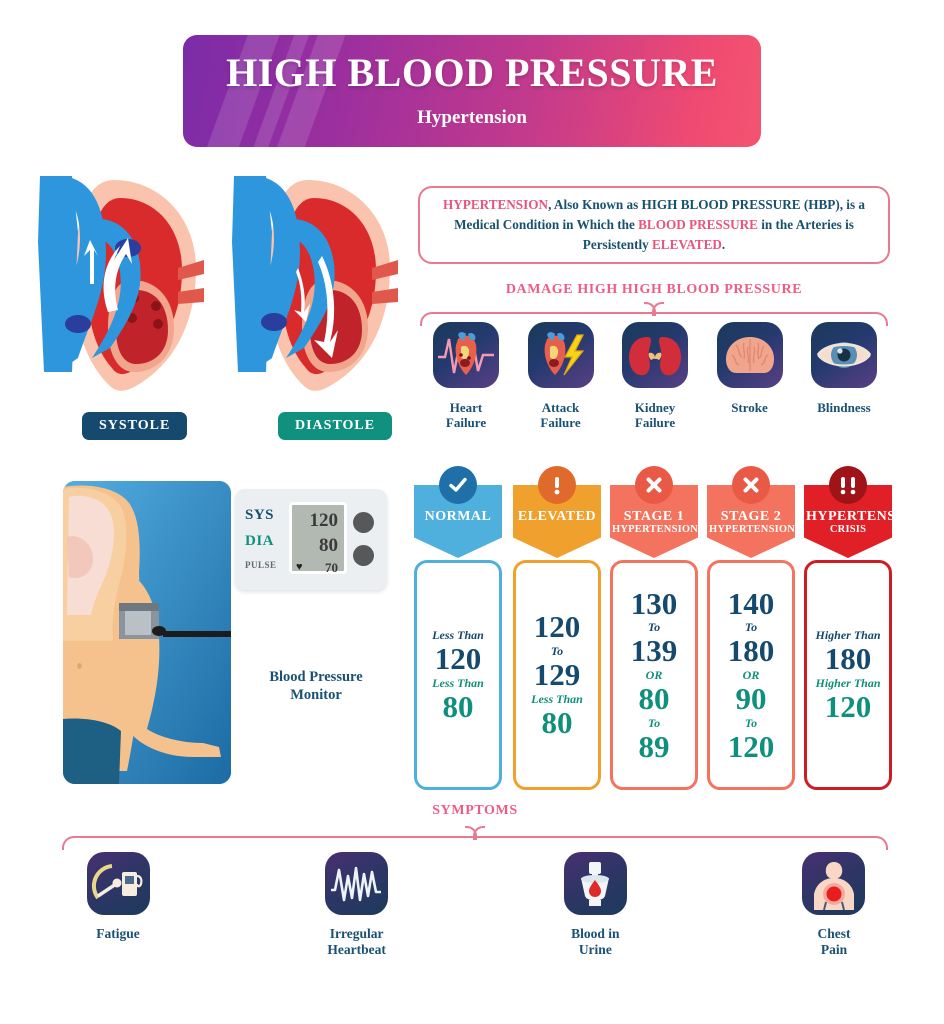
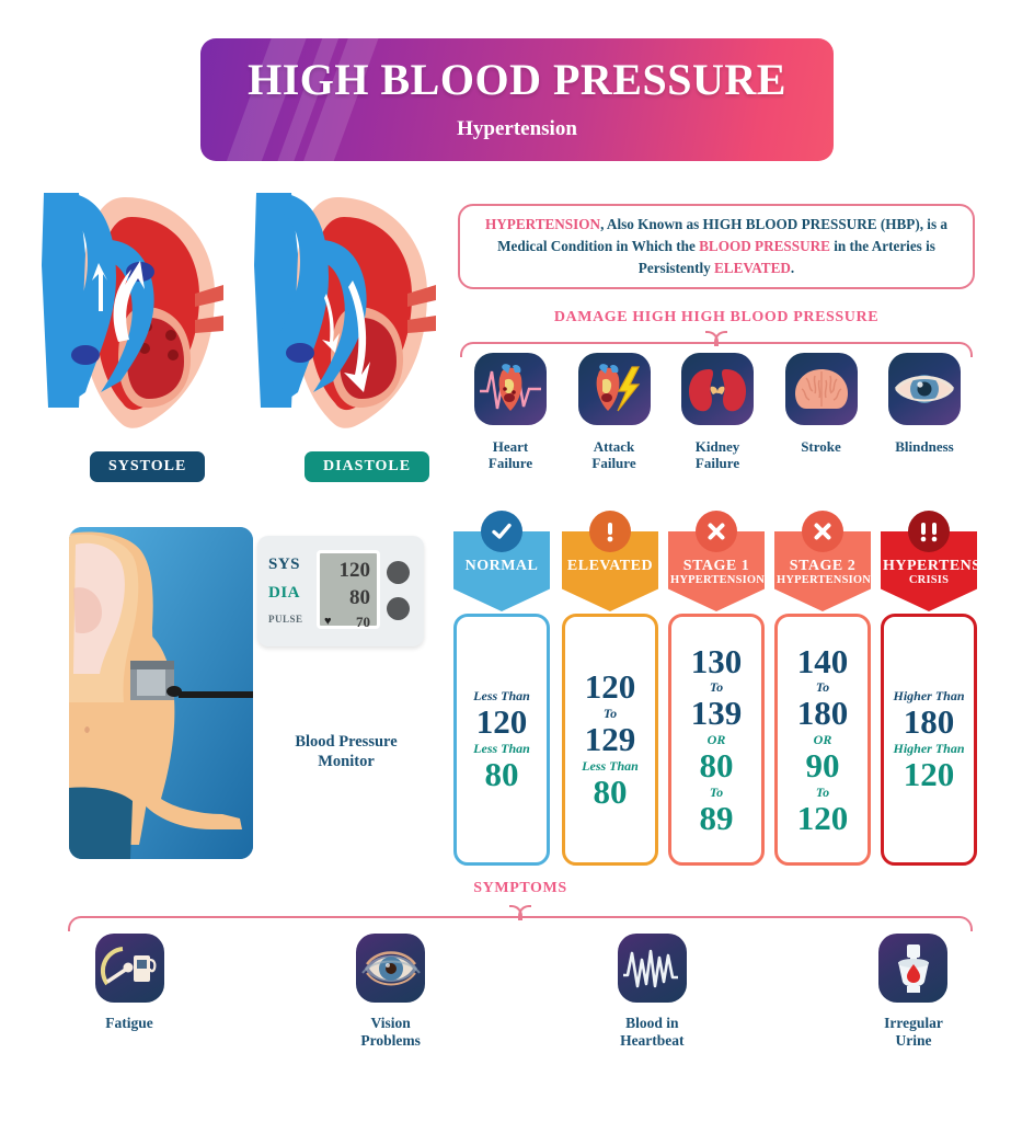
  HIGH BLOOD PRESSURE
  Hypertension
  SYSTOLE
  DIASTOLE
  HYPERTENSION, Also Known as HIGH BLOOD PRESSURE (HBP), is a Medical Condition in Which the BLOOD PRESSURE in the Arteries is Persistently ELEVATED.
  DAMAGE HIGH HIGH BLOOD PRESSURE
  Heart
  Failure
  Attack
  Failure
  Kidney
  Failure
  Stroke
  Blindness
  SYS
  DIA
  PULSE
  120
  80
  ♥
  70
  Blood Pressure
  Monitor
  NORMAL
  Less Than
  120
  Less Than
  80
  ELEVATED
  120
  To
  129
  Less Than
  80
  STAGE 1
  HYPERTENSION
  130
  To
  139
  OR
  80
  To
  89
  STAGE 2
  HYPERTENSION
  140
  To
  180
  OR
  90
  To
  120
  HYPERTENS
  CRISIS
  Higher Than
  180
  Higher Than
  120
  SYMPTOMS
  Fatigue
+ Vision
+ Problems
- Irregular
+ Blood in
  Heartbeat
- Blood in
+ Irregular
  Urine
- Chest
- Pain
